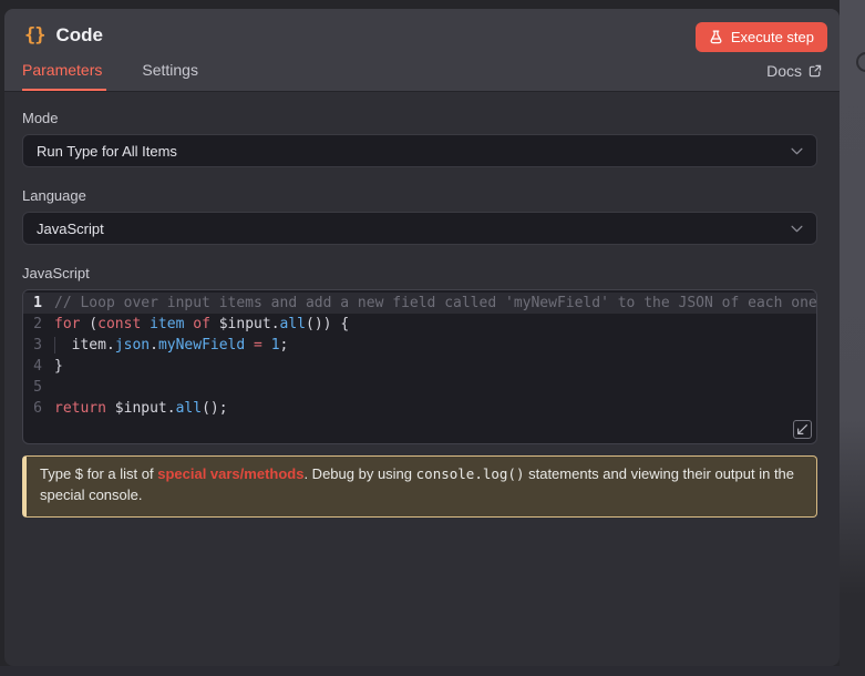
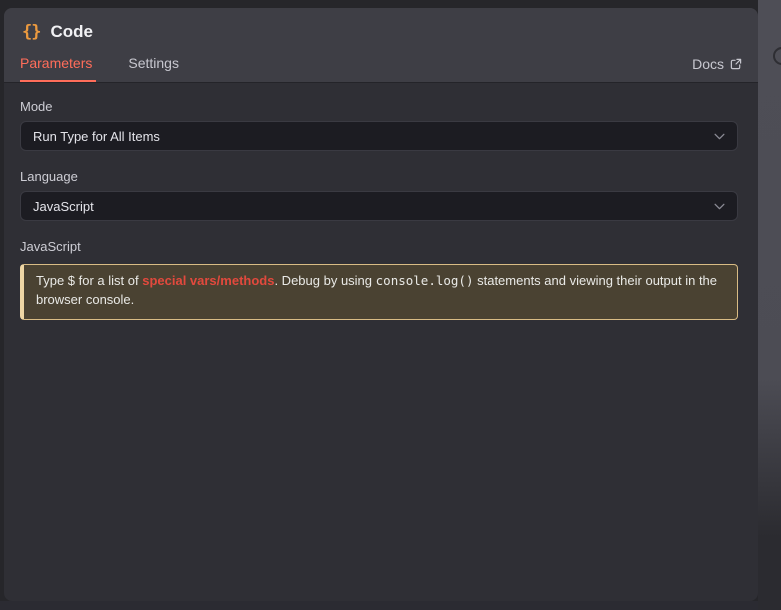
  {}
  Code
- Execute step
  Parameters
  Settings
  Docs
  Mode
  Run Type for All Items
  Language
  JavaScript
  JavaScript
- 1
- // Loop over input items and add a new field called 'myNewField' to the JSON of each one
- 2
- for (const item of $input.all()) {
- 3
- item.json.myNewField = 1;
- 4
- }
- 5
- 6
- return $input.all();
- Type $ for a list of special vars/methods. Debug by using console.log() statements and viewing their output in the special console.
+ Type $ for a list of special vars/methods. Debug by using console.log() statements and viewing their output in the browser console.
